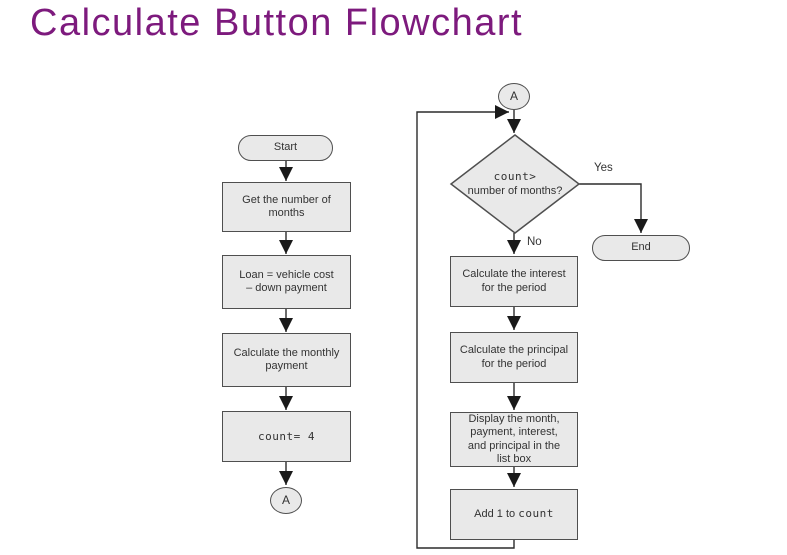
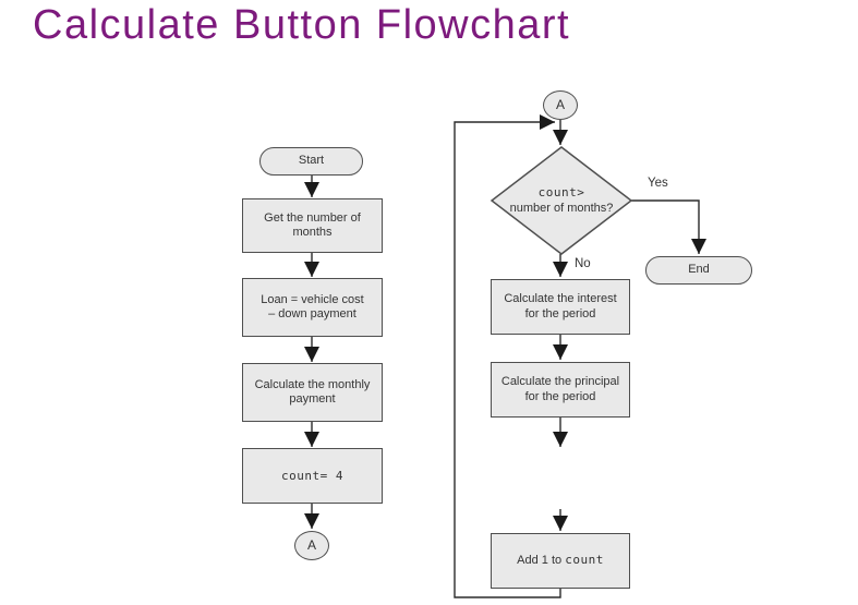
  Calculate Button Flowchart
  Start
  Get the number of
  months
  Loan = vehicle cost
  – down payment
  Calculate the monthly
  payment
  count= 4
  A
  A
  count>
  number of months?
  Yes
  No
  End
  Calculate the interest
  for the period
  Calculate the principal
  for the period
- Display the month,
- payment, interest,
- and principal in the
- list box
  Add 1 to count
